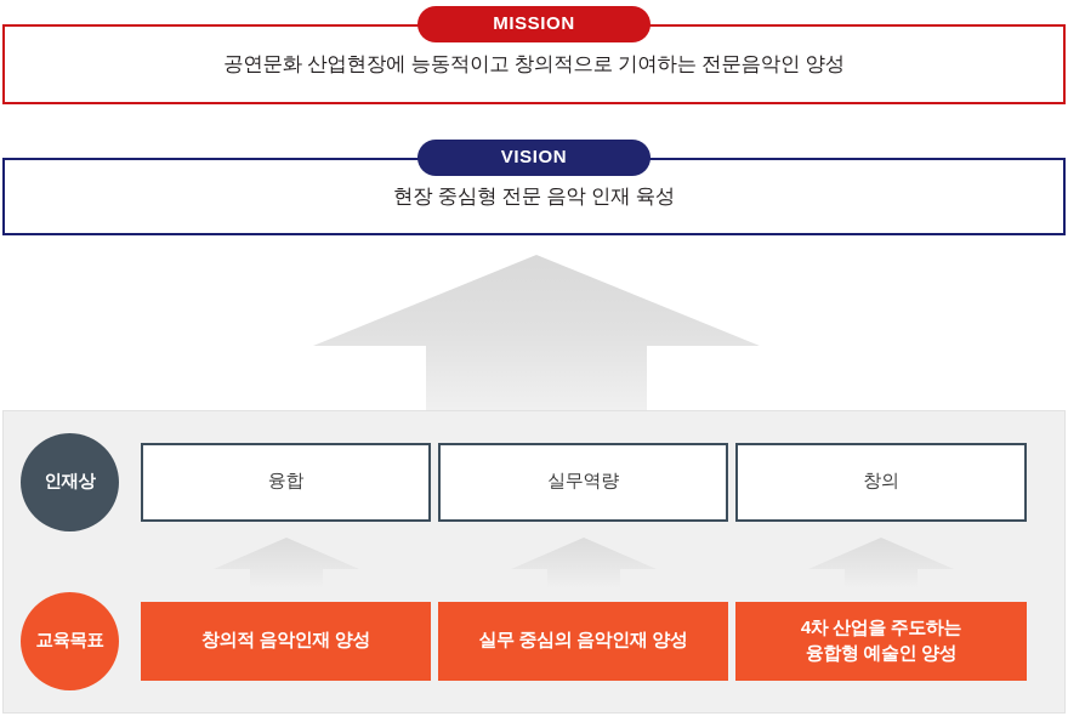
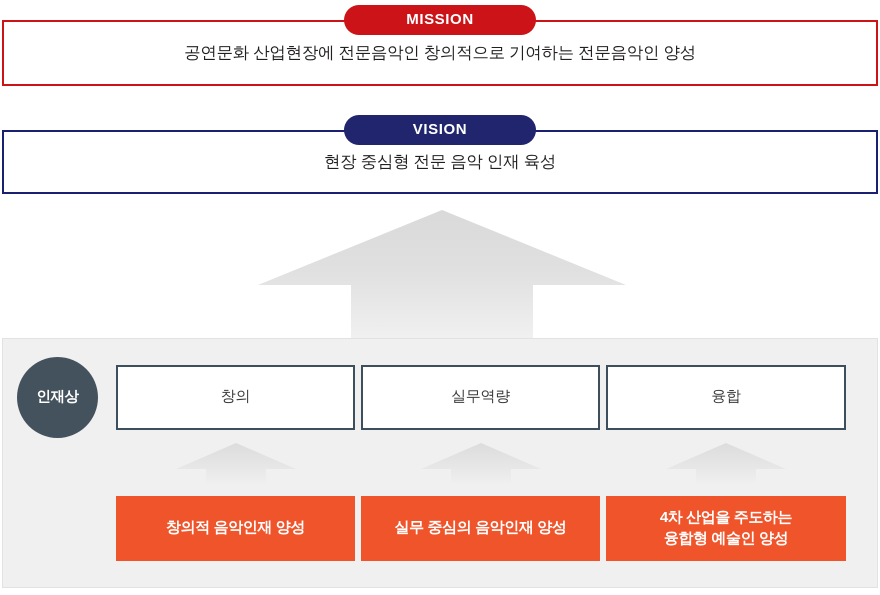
- 공연문화 산업현장에 능동적이고 창의적으로 기여하는 전문음악인 양성
+ 공연문화 산업현장에 전문음악인 창의적으로 기여하는 전문음악인 양성
  MISSION
  현장 중심형 전문 음악 인재 육성
  VISION
  인재상
- 교육목표
- 융합
+ 창의
  실무역량
- 창의
+ 융합
  창의적 음악인재 양성
  실무 중심의 음악인재 양성
  4차 산업을 주도하는
  융합형 예술인 양성
